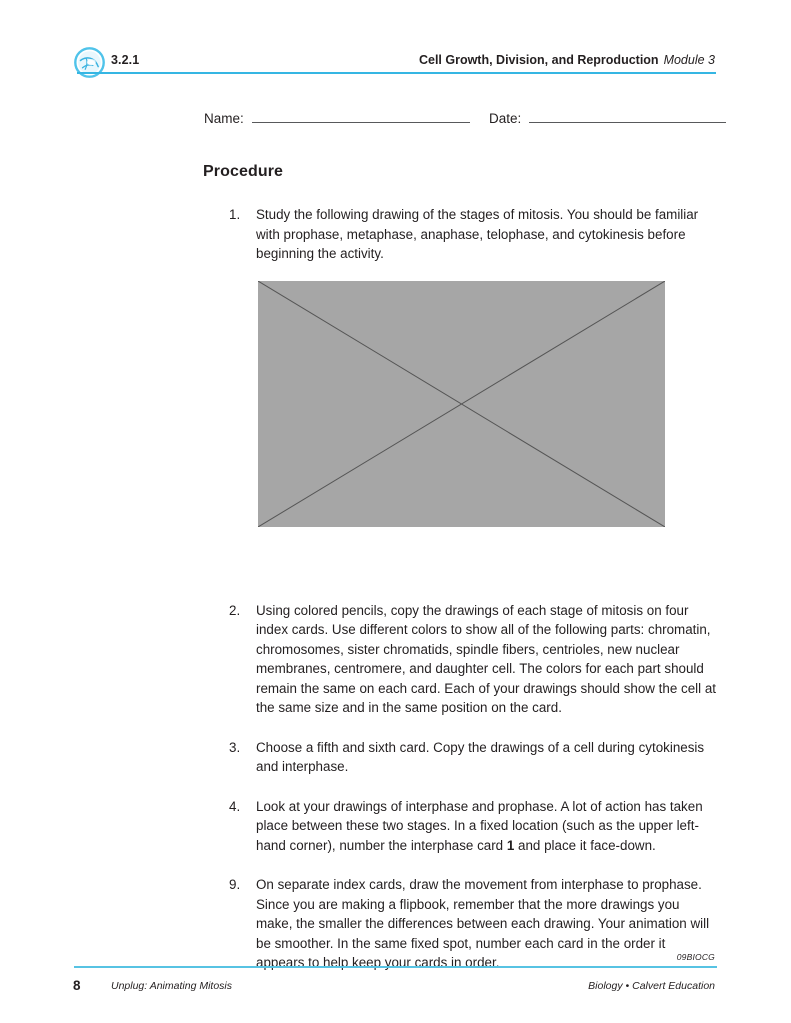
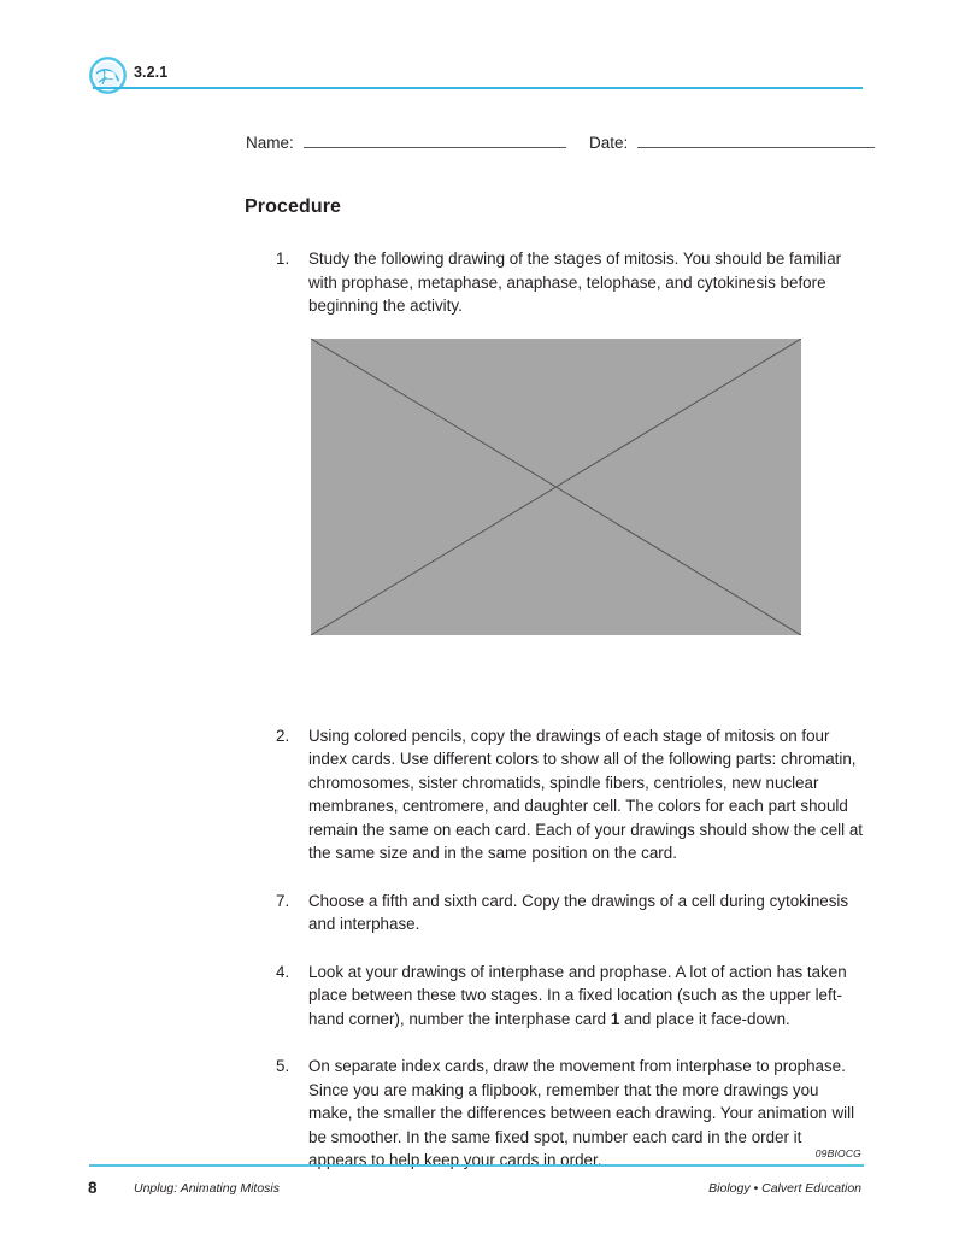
  3.2.1
- Cell Growth, Division, and Reproduction Module 3
  Name:
  Date:
  Procedure
  1.
  Study the following drawing of the stages of mitosis. You should be familiar with prophase, metaphase, anaphase, telophase, and cytokinesis before beginning the activity.
  2.
  Using colored pencils, copy the drawings of each stage of mitosis on four index cards. Use different colors to show all of the following parts: chromatin, chromosomes, sister chromatids, spindle fibers, centrioles, new nuclear membranes, centromere, and daughter cell. The colors for each part should remain the same on each card. Each of your drawings should show the cell at the same size and in the same position on the card.
- 3.
+ 7.
  Choose a fifth and sixth card. Copy the drawings of a cell during cytokinesis and interphase.
  4.
  Look at your drawings of interphase and prophase. A lot of action has taken place between these two stages. In a fixed location (such as the upper left-hand corner), number the interphase card 1 and place it face-down.
- 9.
+ 5.
  On separate index cards, draw the movement from interphase to prophase. Since you are making a flipbook, remember that the more drawings you make, the smaller the differences between each drawing. Your animation will be smoother. In the same fixed spot, number each card in the order it appears to help keep your cards in order.
  09BIOCG
  8
  Unplug: Animating Mitosis
  Biology • Calvert Education
